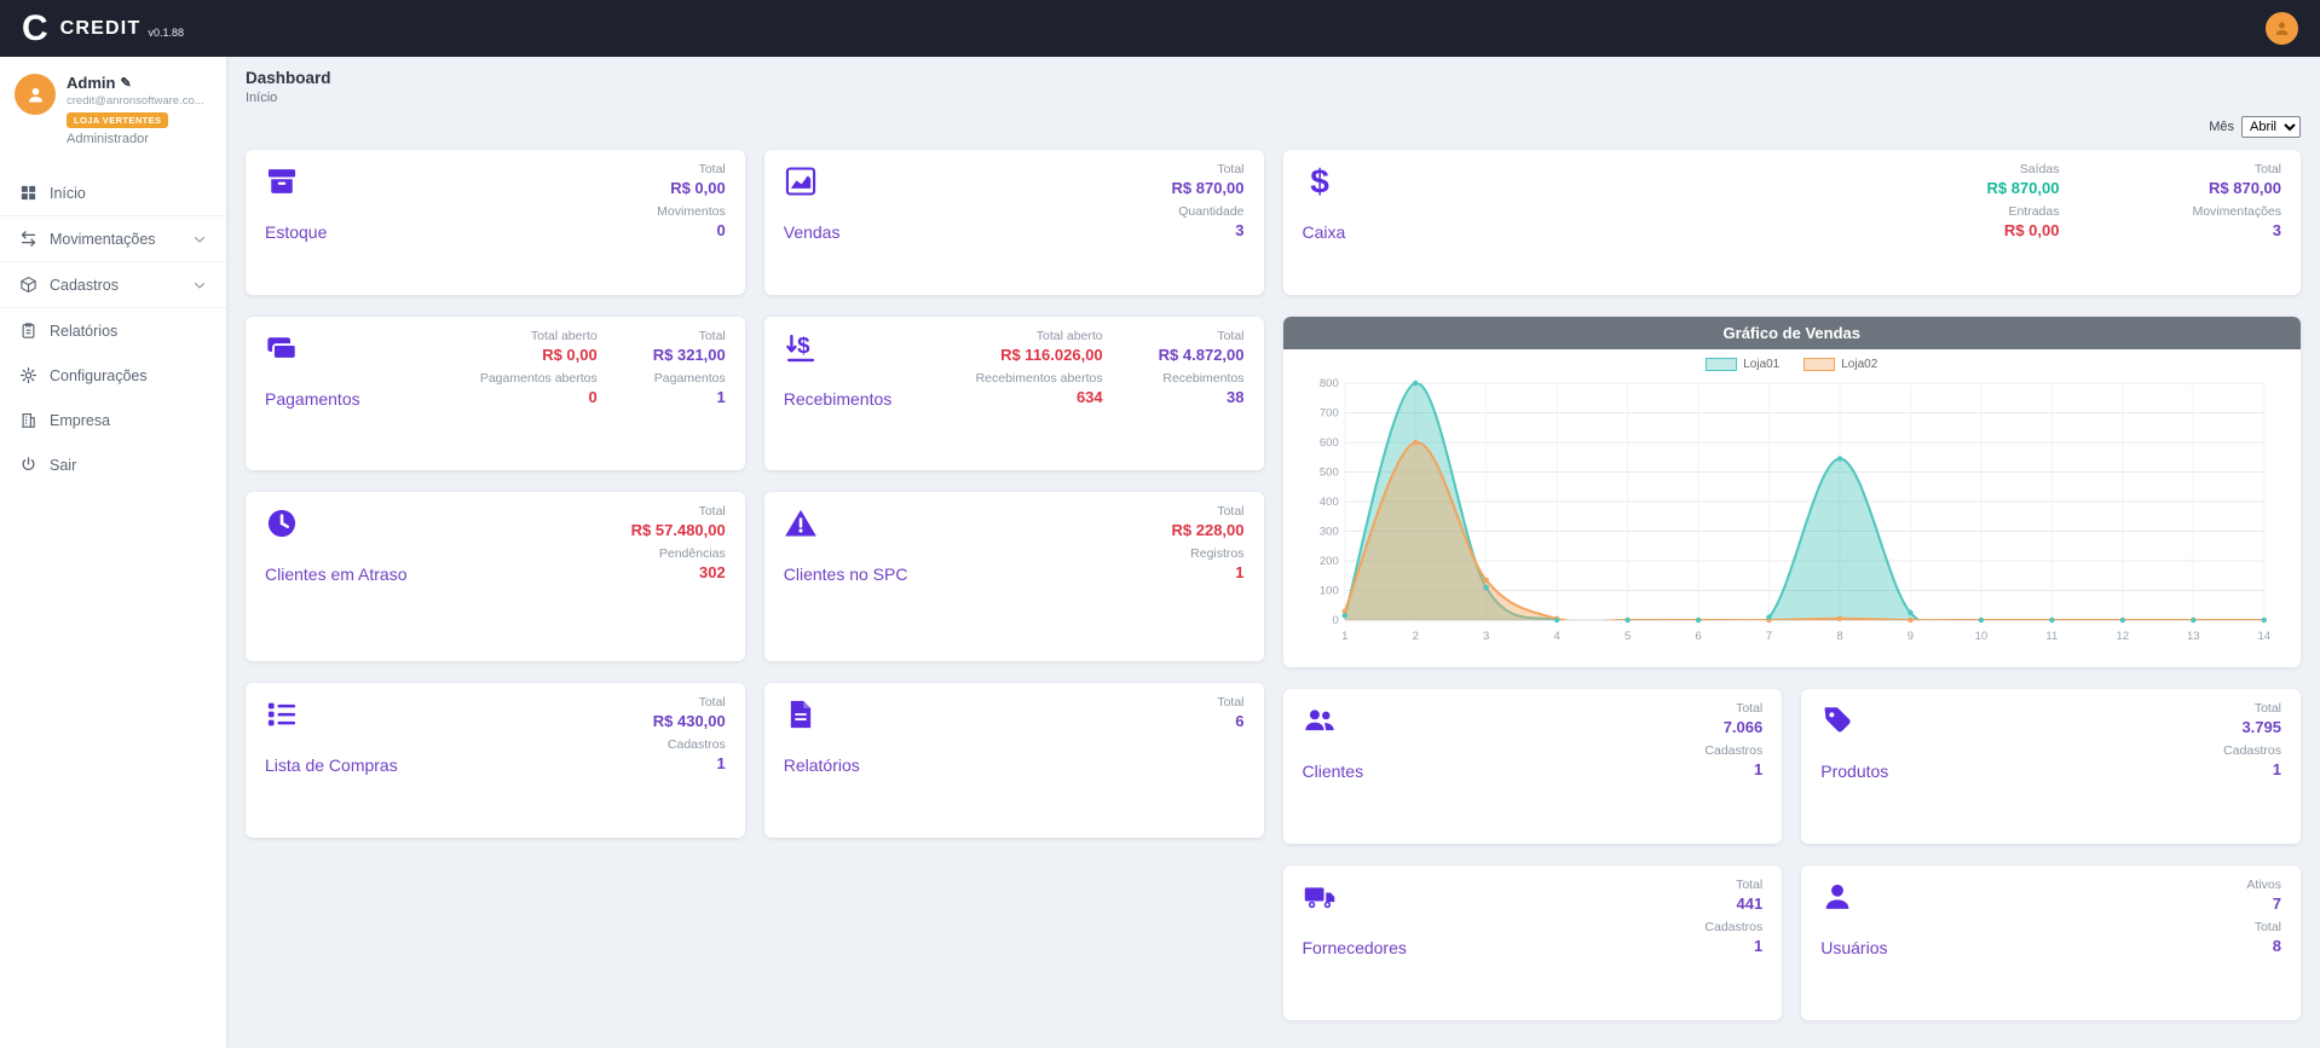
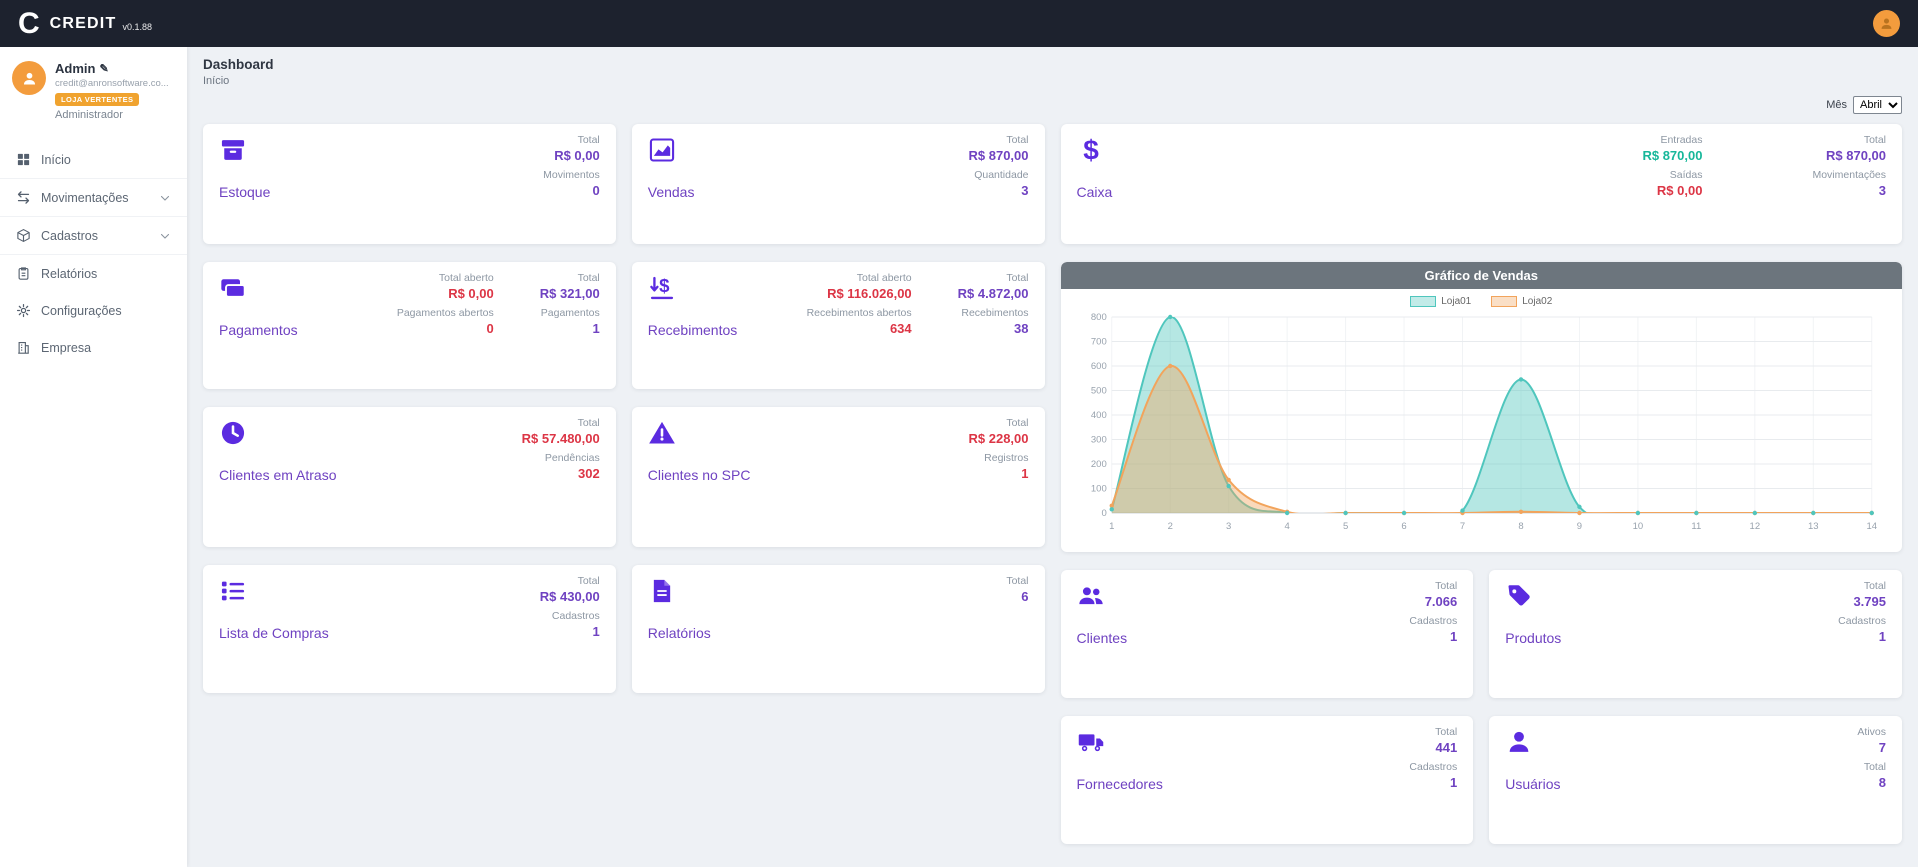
  C
  CREDIT
  v0.1.88
  Admin
  ✎
  credit@anronsoftware.co...
  LOJA VERTENTES
  Administrador
  Início
  Movimentações
  Cadastros
  Relatórios
  Configurações
  Empresa
- Sair
  Dashboard
  Início
  Mês
  Abril
  Total
  R$ 0,00
  Movimentos
  0
  Estoque
  Total
  R$ 870,00
  Quantidade
  3
  Vendas
  Total aberto
  R$ 0,00
  Pagamentos abertos
  0
  Total
  R$ 321,00
  Pagamentos
  1
  Pagamentos
  $
  Total aberto
  R$ 116.026,00
  Recebimentos abertos
  634
  Total
  R$ 4.872,00
  Recebimentos
  38
  Recebimentos
  Total
  R$ 57.480,00
  Pendências
  302
  Clientes em Atraso
  Total
  R$ 228,00
  Registros
  1
  Clientes no SPC
  Total
  R$ 430,00
  Cadastros
  1
  Lista de Compras
  Total
  6
  Relatórios
  $
- Saídas
+ Entradas
  R$ 870,00
- Entradas
+ Saídas
  R$ 0,00
  Total
  R$ 870,00
  Movimentações
  3
  Caixa
  Gráfico de Vendas
  Loja01
  Loja02
  0
  100
  200
  300
  400
  500
  600
  700
  800
  1
  2
  3
  4
  5
  6
  7
  8
  9
  10
  11
  12
  13
  14
  Total
  7.066
  Cadastros
  1
  Clientes
  Total
  3.795
  Cadastros
  1
  Produtos
  Total
  441
  Cadastros
  1
  Fornecedores
  Ativos
  7
  Total
  8
  Usuários
